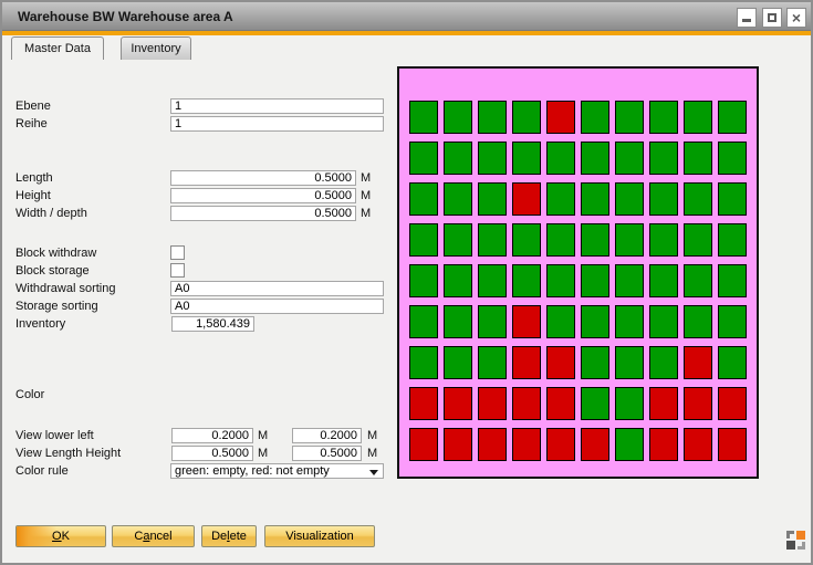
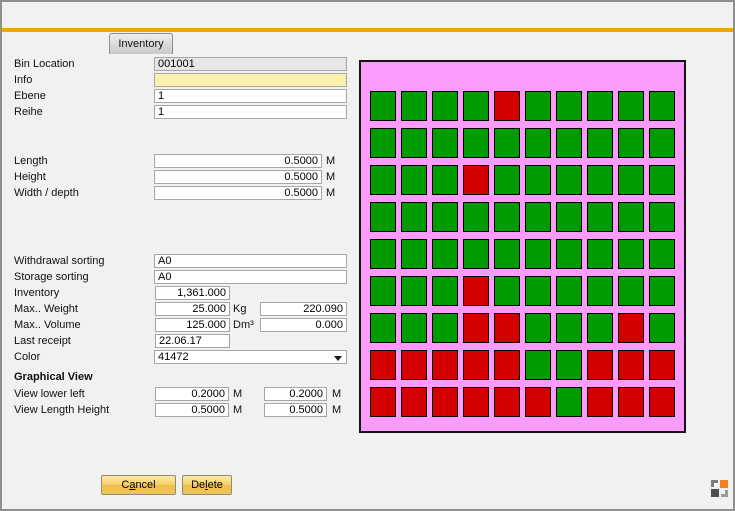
- Warehouse BW Warehouse area A
- ×
- Master Data
  Inventory
+ Bin Location
+ 001001
+ Info
  Ebene
  1
  Reihe
  1
  Length
  0.5000
  M
  Height
  0.5000
  M
  Width / depth
  0.5000
  M
- Block withdraw
- Block storage
  Withdrawal sorting
  A0
  Storage sorting
  A0
  Inventory
- 1,580.439
+ 1,361.000
+ Max.. Weight
+ 25.000
+ Kg
+ 220.090
+ Max.. Volume
+ 125.000
+ Dm³
+ 0.000
+ Last receipt
+ 22.06.17
  Color
+ 41472
+ Graphical View
  View lower left
  0.2000
  M
  0.2000
  M
  View Length Height
  0.5000
  M
  0.5000
  M
- Color rule
- green: empty, red: not empty
- OK
  Cancel
  Delete
- Visualization
